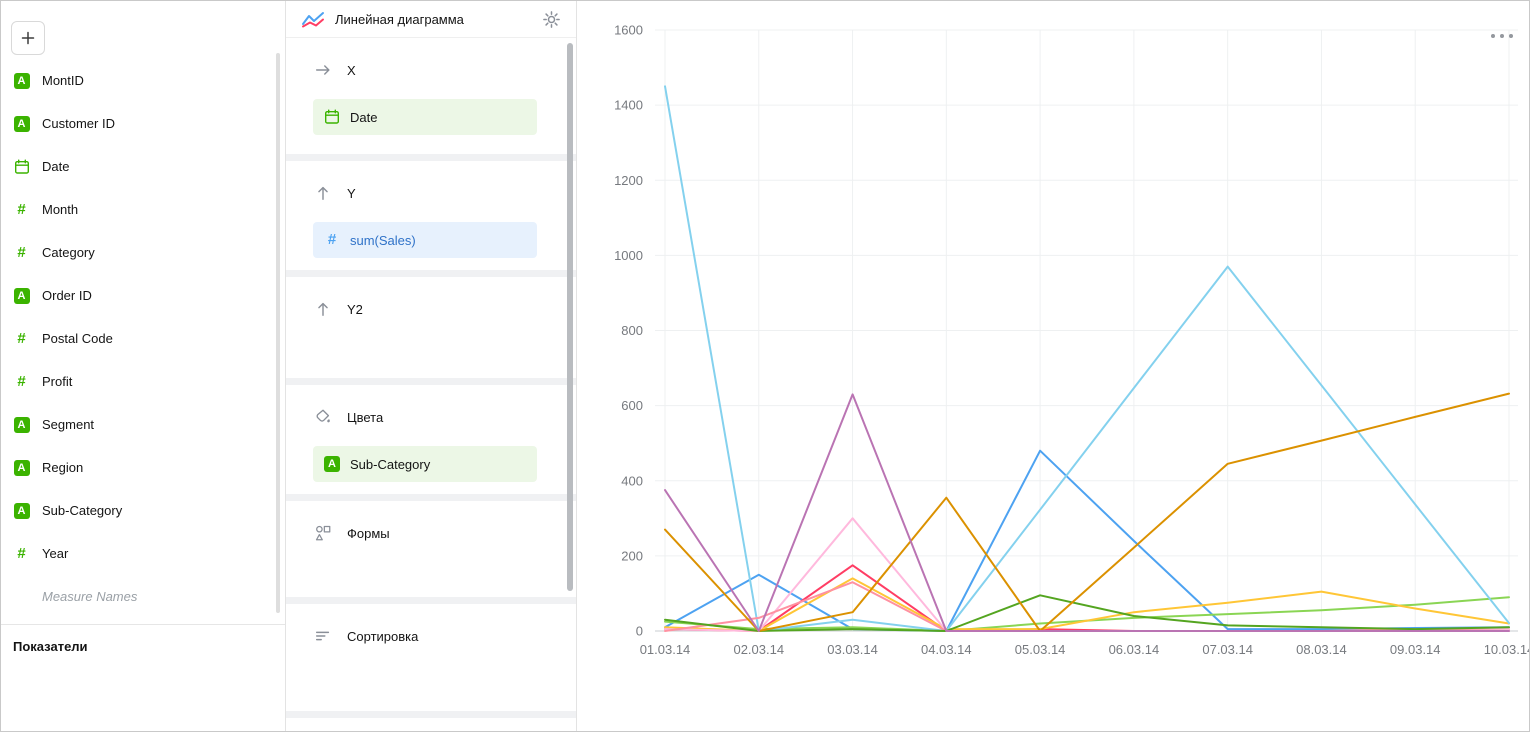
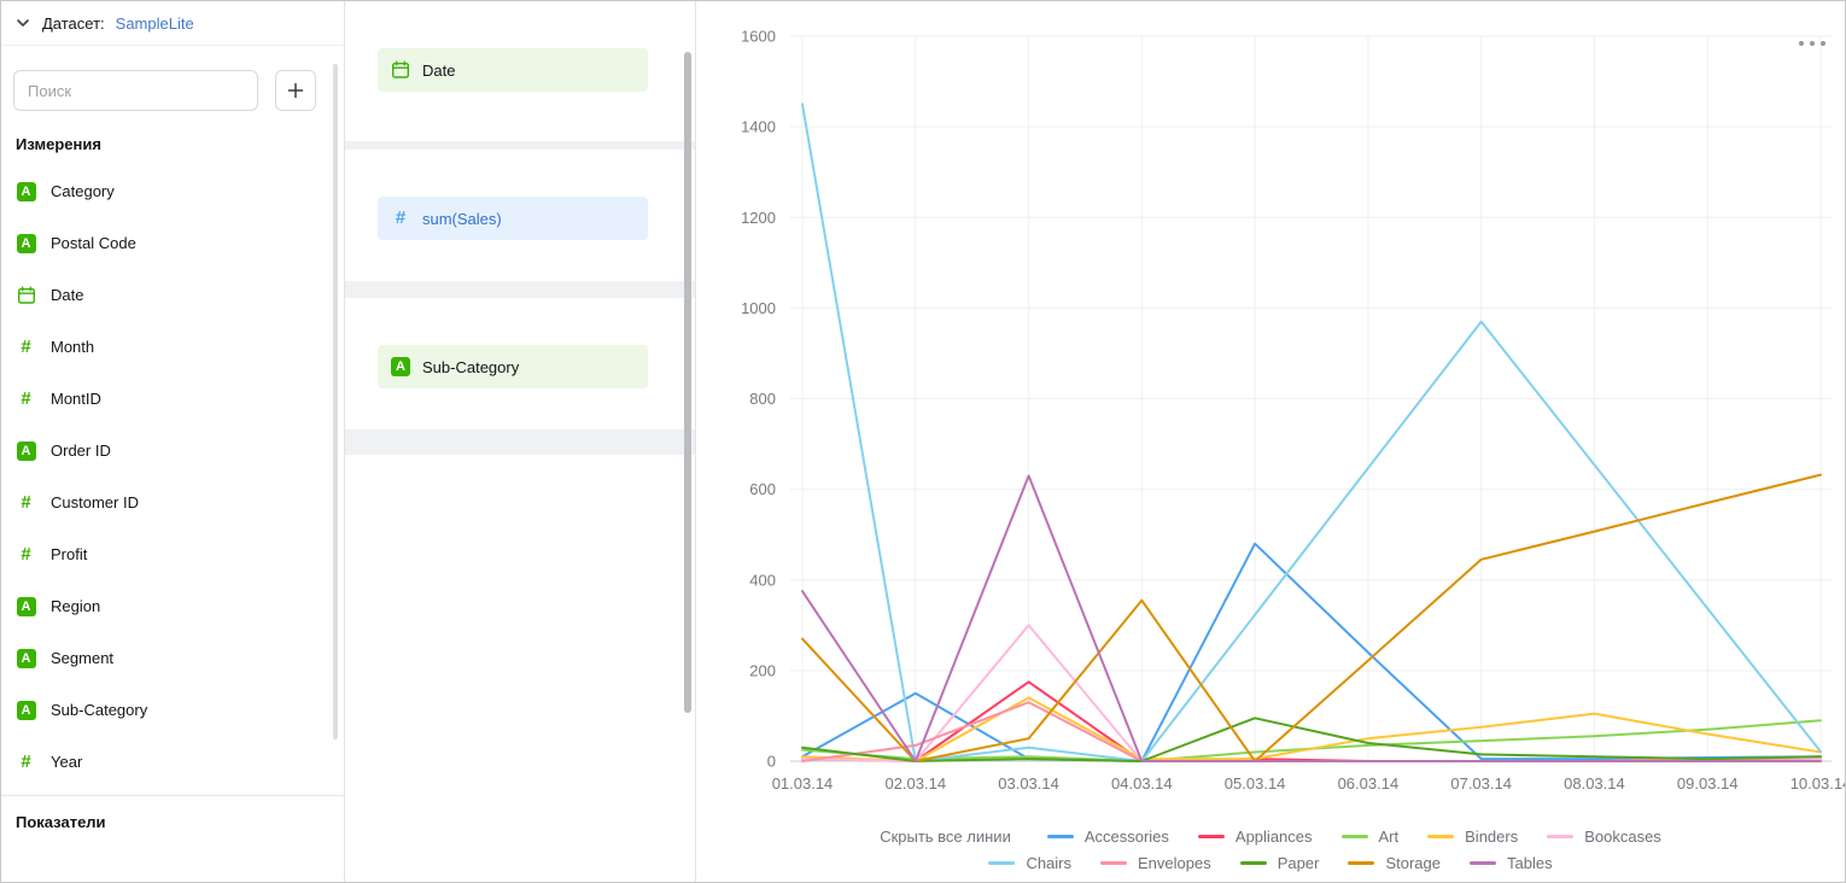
+ Датасет:
+ SampleLite
+ Поиск
+ Измерения
  A
- MontID
+ Category
  A
- Customer ID
+ Postal Code
  Date
  #
  Month
  #
- Category
+ MontID
  A
  Order ID
  #
- Postal Code
+ Customer ID
  #
  Profit
  A
- Segment
+ Region
  A
- Region
+ Segment
  A
  Sub-Category
  #
  Year
- Measure Names
  Показатели
- Линейная диаграмма
- X
  Date
- Y
  #
  sum(Sales)
- Y2
- Цвета
  A
  Sub-Category
- Формы
- Сортировка
  0
  200
  400
  600
  800
  1000
  1200
  1400
  1600
  01.03.14
  02.03.14
  03.03.14
  04.03.14
  05.03.14
  06.03.14
  07.03.14
  08.03.14
  09.03.14
  10.03.1
+ Скрыть все линии
+ Accessories
+ Appliances
+ Art
+ Binders
+ Bookcases
+ Chairs
+ Envelopes
+ Paper
+ Storage
+ Tables
